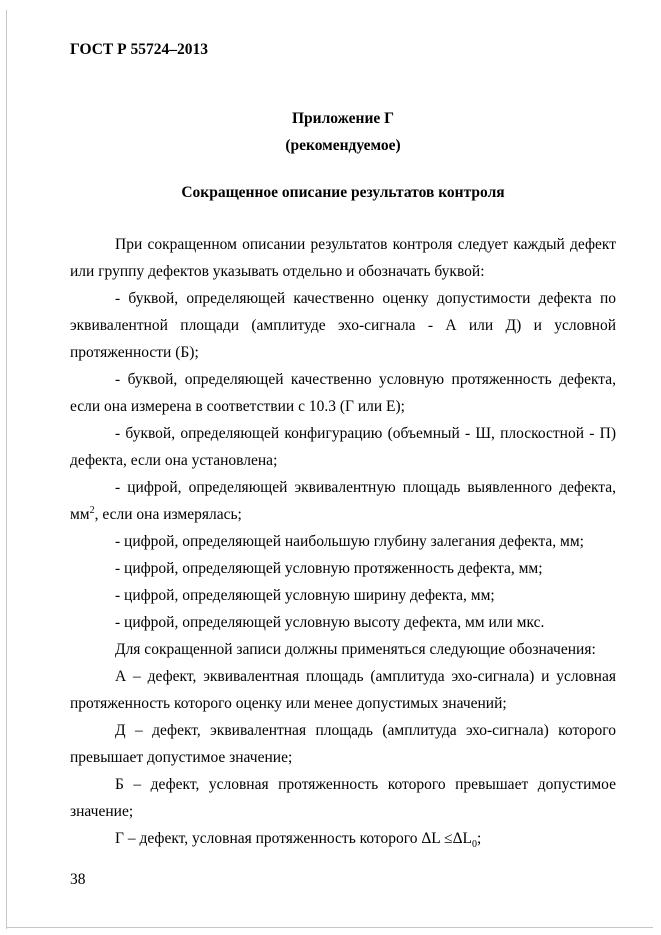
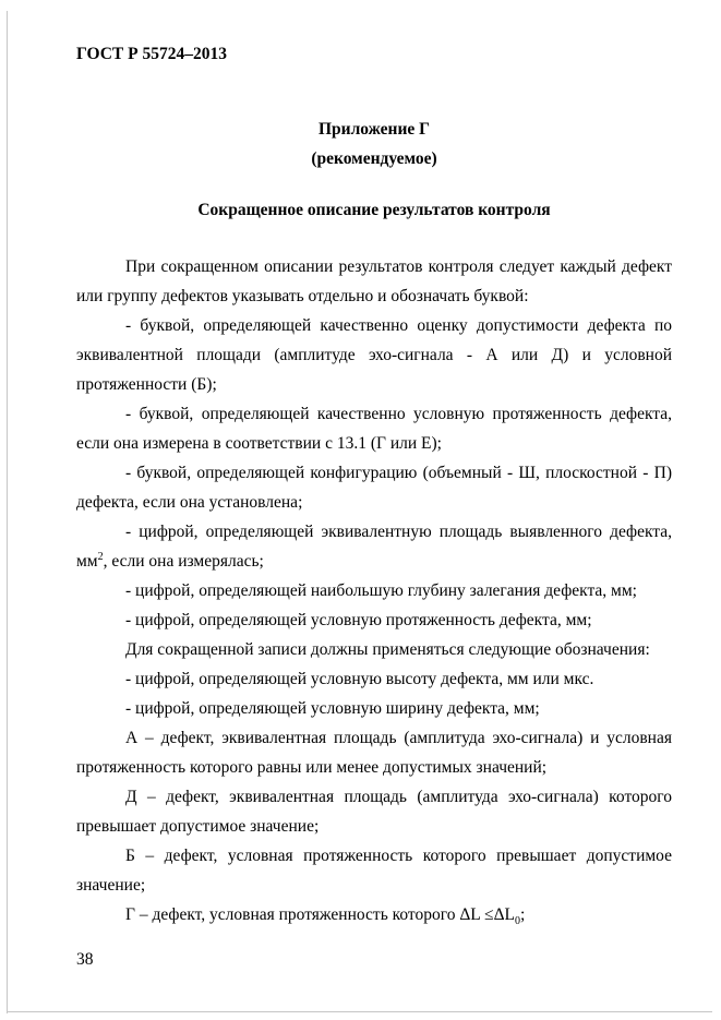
  ГОСТ Р 55724–2013
  Приложение Г
  (рекомендуемое)
  Сокращенное описание результатов контроля
  При сокращенном описании результатов контроля следует каждый дефект или группу дефектов указывать отдельно и обозначать буквой:
  - буквой, определяющей качественно оценку допустимости дефекта по эквивалентной площади (амплитуде эхо-сигнала - А или Д) и условной протяженности (Б);
- - буквой, определяющей качественно условную протяженность дефекта, если она измерена в соответствии с 10.3 (Г или Е);
+ - буквой, определяющей качественно условную протяженность дефекта, если она измерена в соответствии с 13.1 (Г или Е);
  - буквой, определяющей конфигурацию (объемный - Ш, плоскостной - П) дефекта, если она установлена;
  - цифрой, определяющей эквивалентную площадь выявленного дефекта, мм2, если она измерялась;
  - цифрой, определяющей наибольшую глубину залегания дефекта, мм;
  - цифрой, определяющей условную протяженность дефекта, мм;
- - цифрой, определяющей условную ширину дефекта, мм;
+ Для сокращенной записи должны применяться следующие обозначения:
  - цифрой, определяющей условную высоту дефекта, мм или мкс.
- Для сокращенной записи должны применяться следующие обозначения:
+ - цифрой, определяющей условную ширину дефекта, мм;
- А – дефект, эквивалентная площадь (амплитуда эхо-сигнала) и условная протяженность которого оценку или менее допустимых значений;
+ А – дефект, эквивалентная площадь (амплитуда эхо-сигнала) и условная протяженность которого равны или менее допустимых значений;
  Д – дефект, эквивалентная площадь (амплитуда эхо-сигнала) которого превышает допустимое значение;
  Б – дефект, условная протяженность которого превышает допустимое значение;
  Г – дефект, условная протяженность которого ΔL ≤ΔL0;
  38
